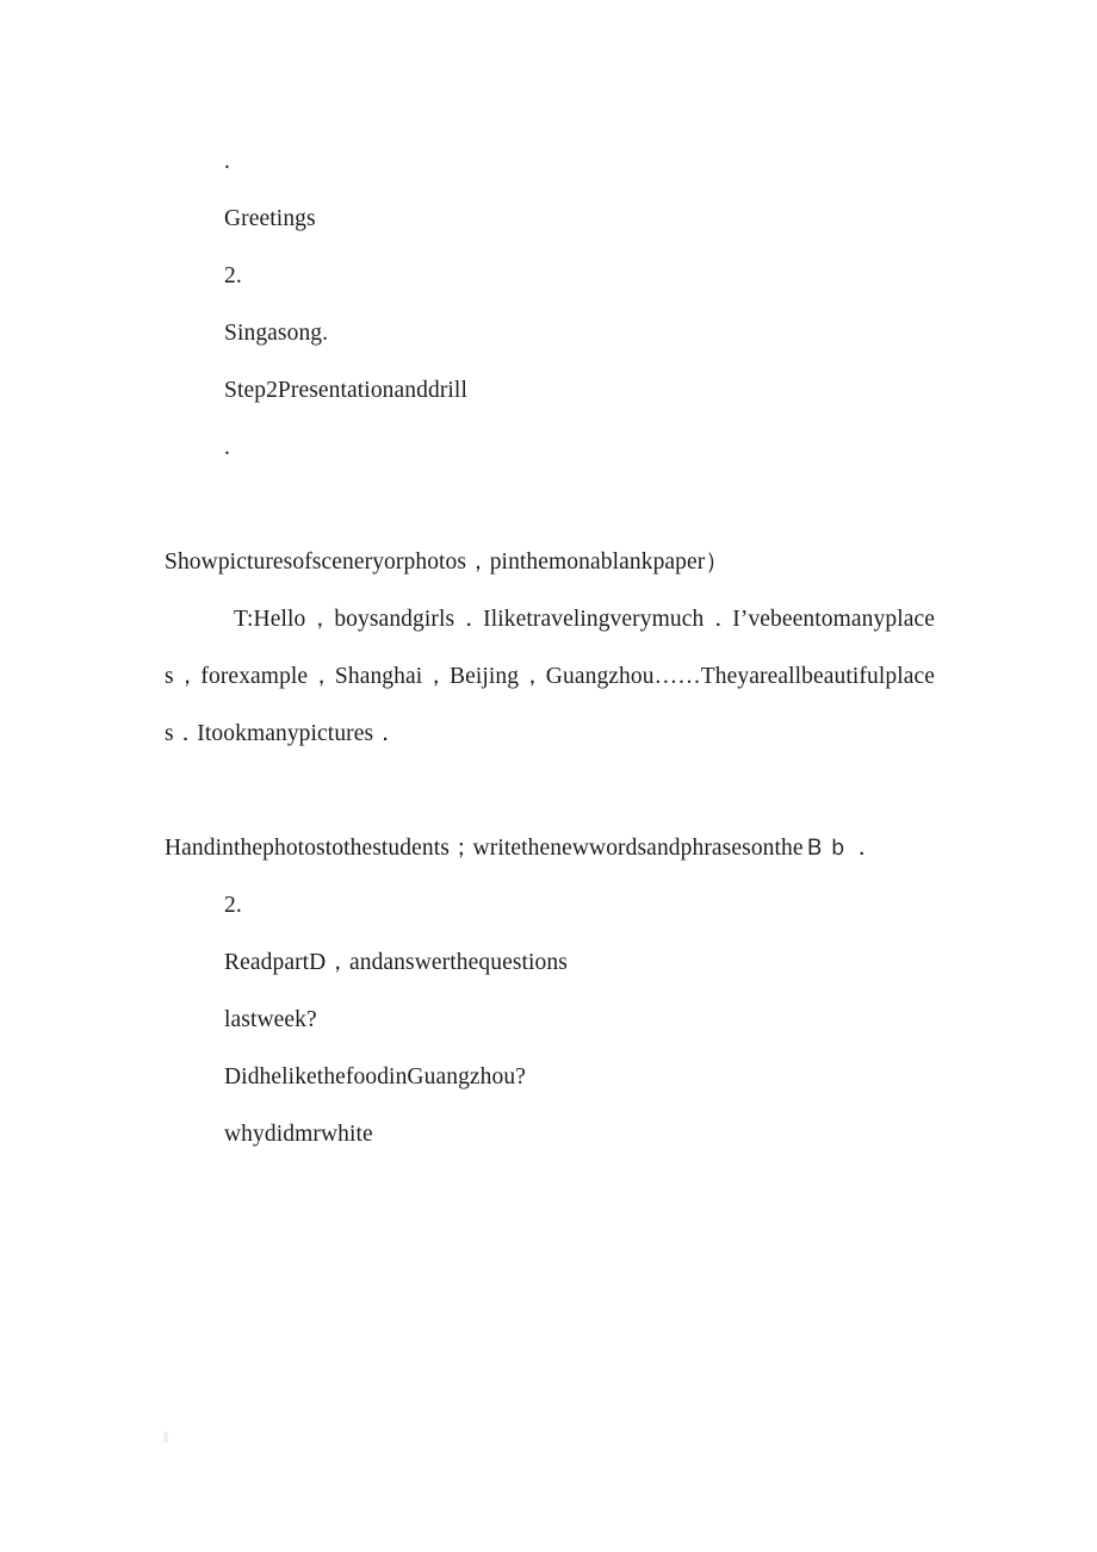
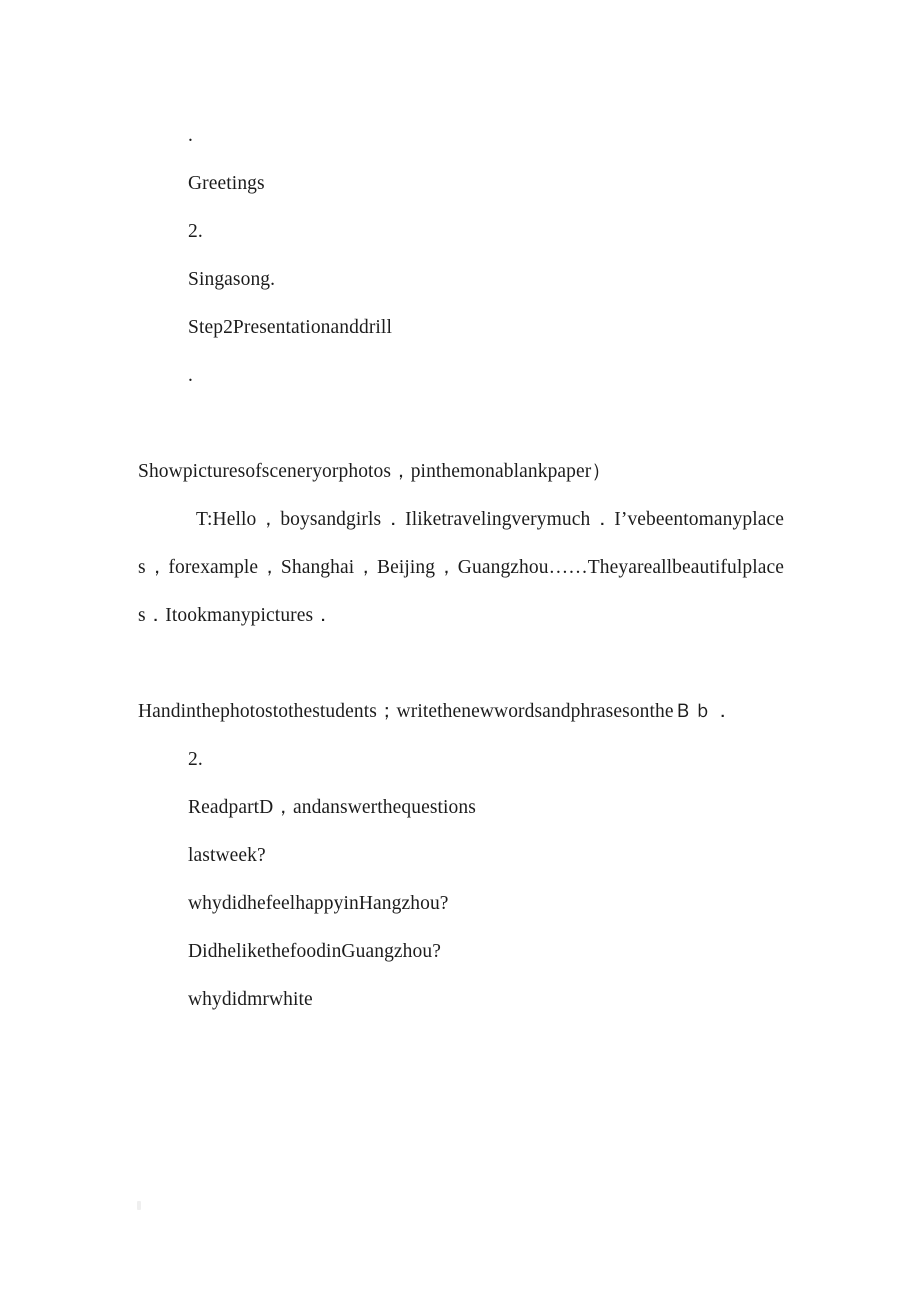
  .
  Greetings
  2.
  Singasong.
  Step2Presentationanddrill
  .
  Showpicturesofsceneryorphotos，pinthemonablankpaper）
  T:Hello，boysandgirls．Iliketravelingverymuch．I’vebeentomanyplaces，forexample，Shanghai，Beijing，Guangzhou……Theyareallbeautifulplaces．Itookmanypictures．
  Handinthephotostothestudents；writethenewwordsandphrasesontheＢｂ．
  2.
  ReadpartD，andanswerthequestions
  lastweek?
+ whydidhefeelhappyinHangzhou?
  DidhelikethefoodinGuangzhou?
  whydidmrwhite
